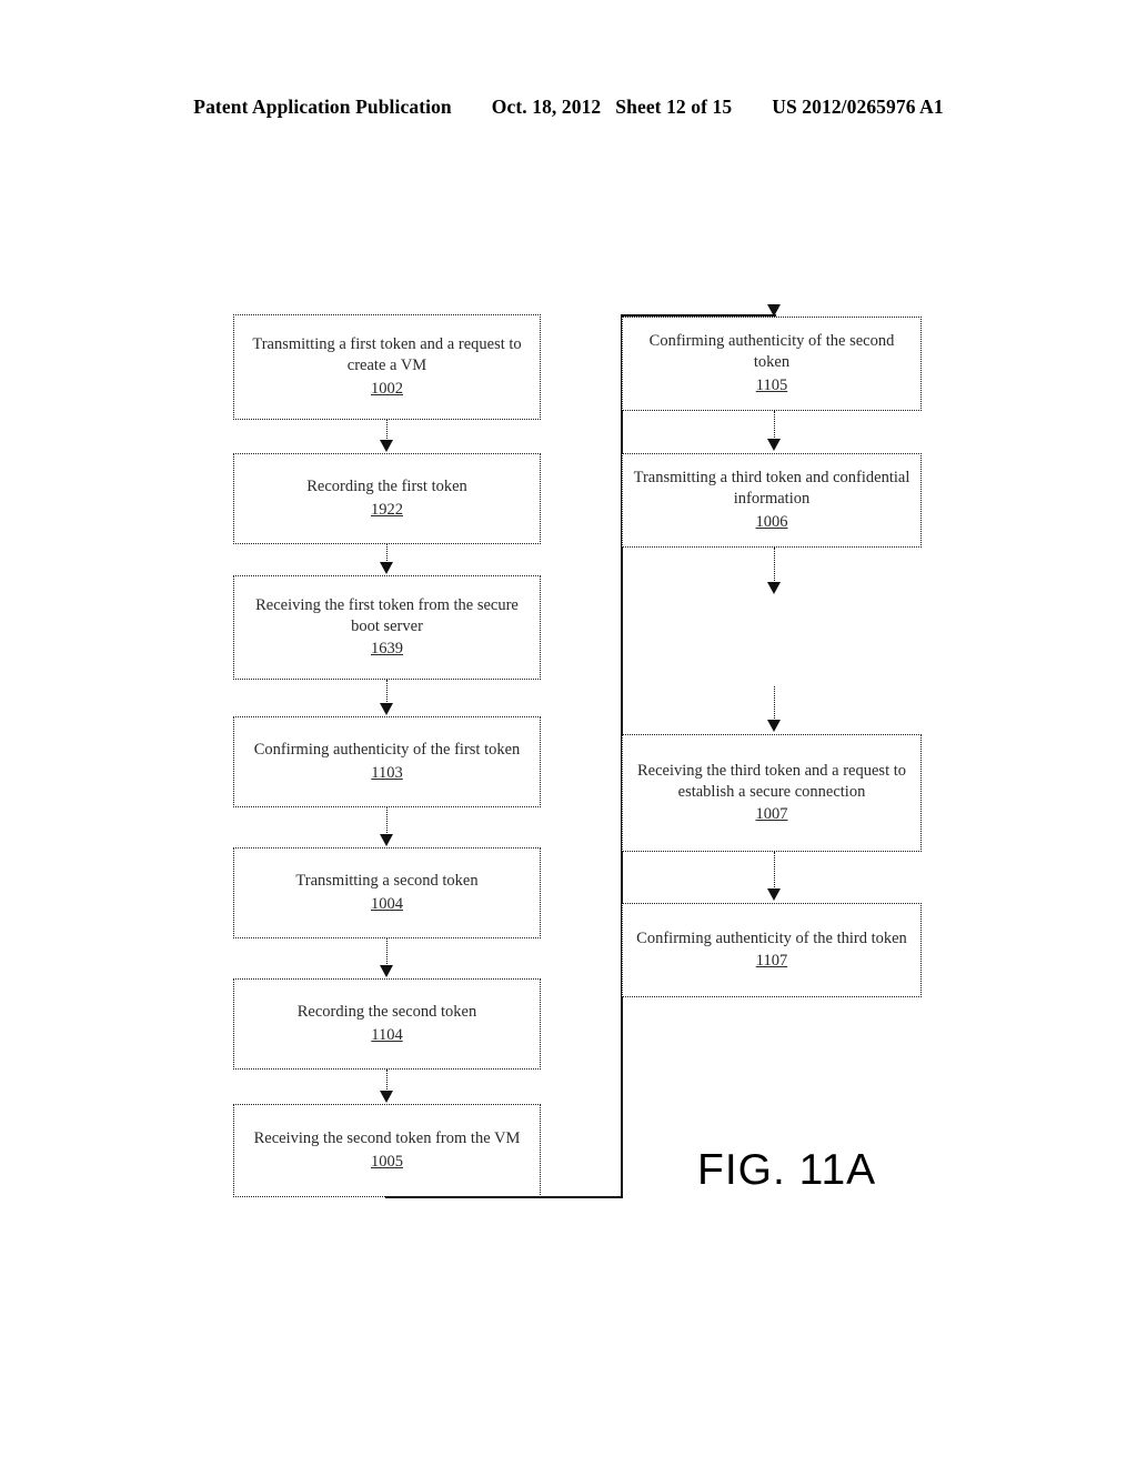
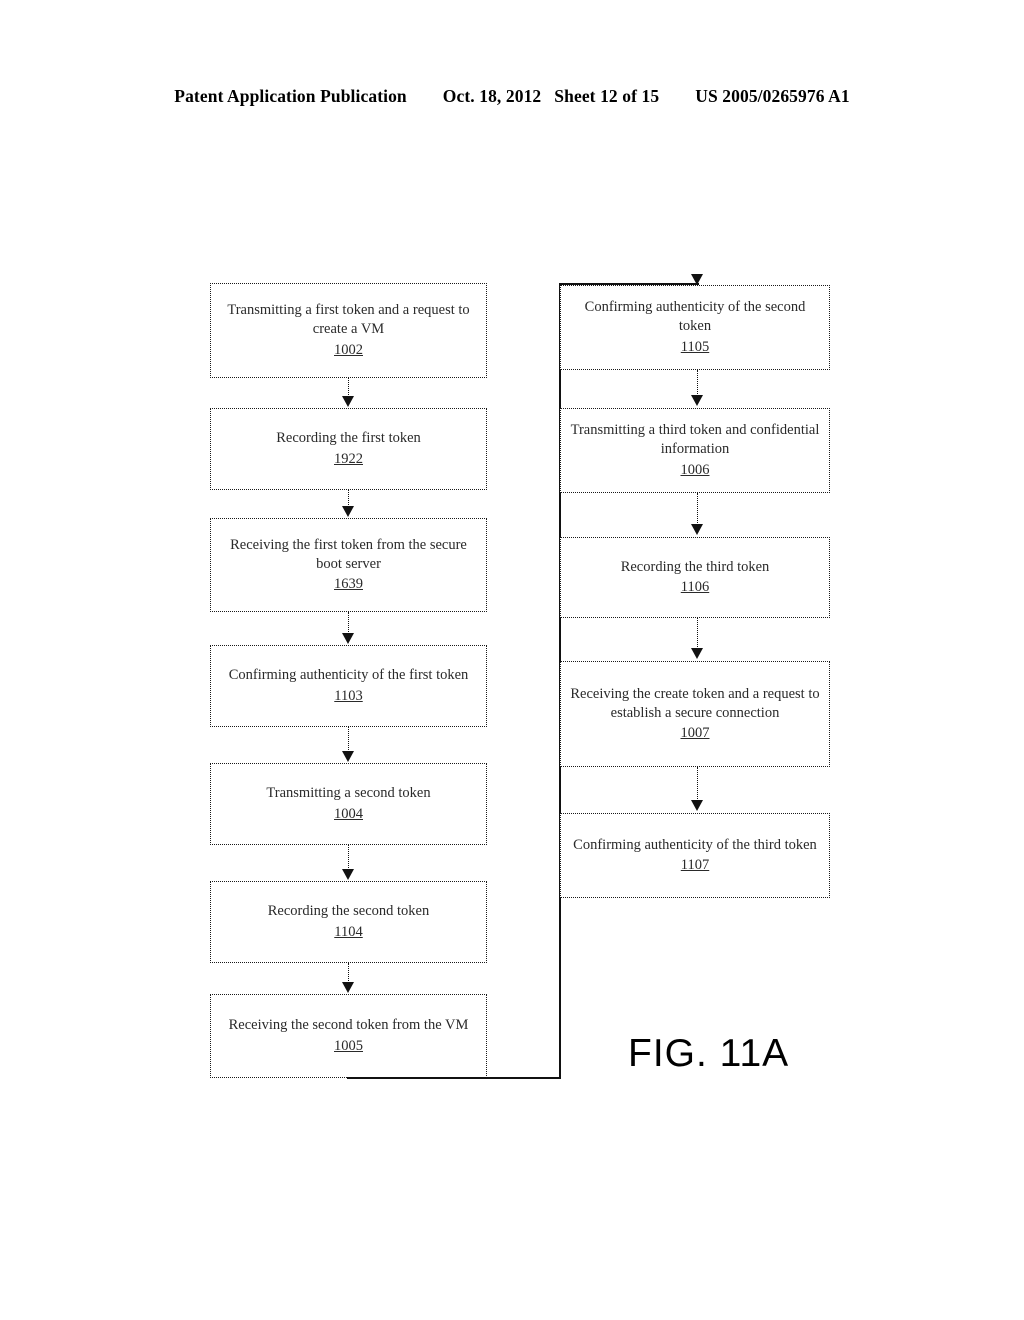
  Patent Application Publication
  Oct. 18, 2012
  Sheet 12 of 15
- US 2012/0265976 A1
+ US 2005/0265976 A1
  Transmitting a first token and a request to create a VM
  1002
  Recording the first token
  1922
  Receiving the first token from the secure boot server
  1639
  Confirming authenticity of the first token
  1103
  Transmitting a second token
  1004
  Recording the second token
  1104
  Receiving the second token from the VM
  1005
  Confirming authenticity of the second token
  1105
  Transmitting a third token and confidential information
  1006
+ Recording the third token
+ 1106
- Receiving the third token and a request to establish a secure connection
+ Receiving the create token and a request to establish a secure connection
  1007
  Confirming authenticity of the third token
  1107
  FIG. 11A
